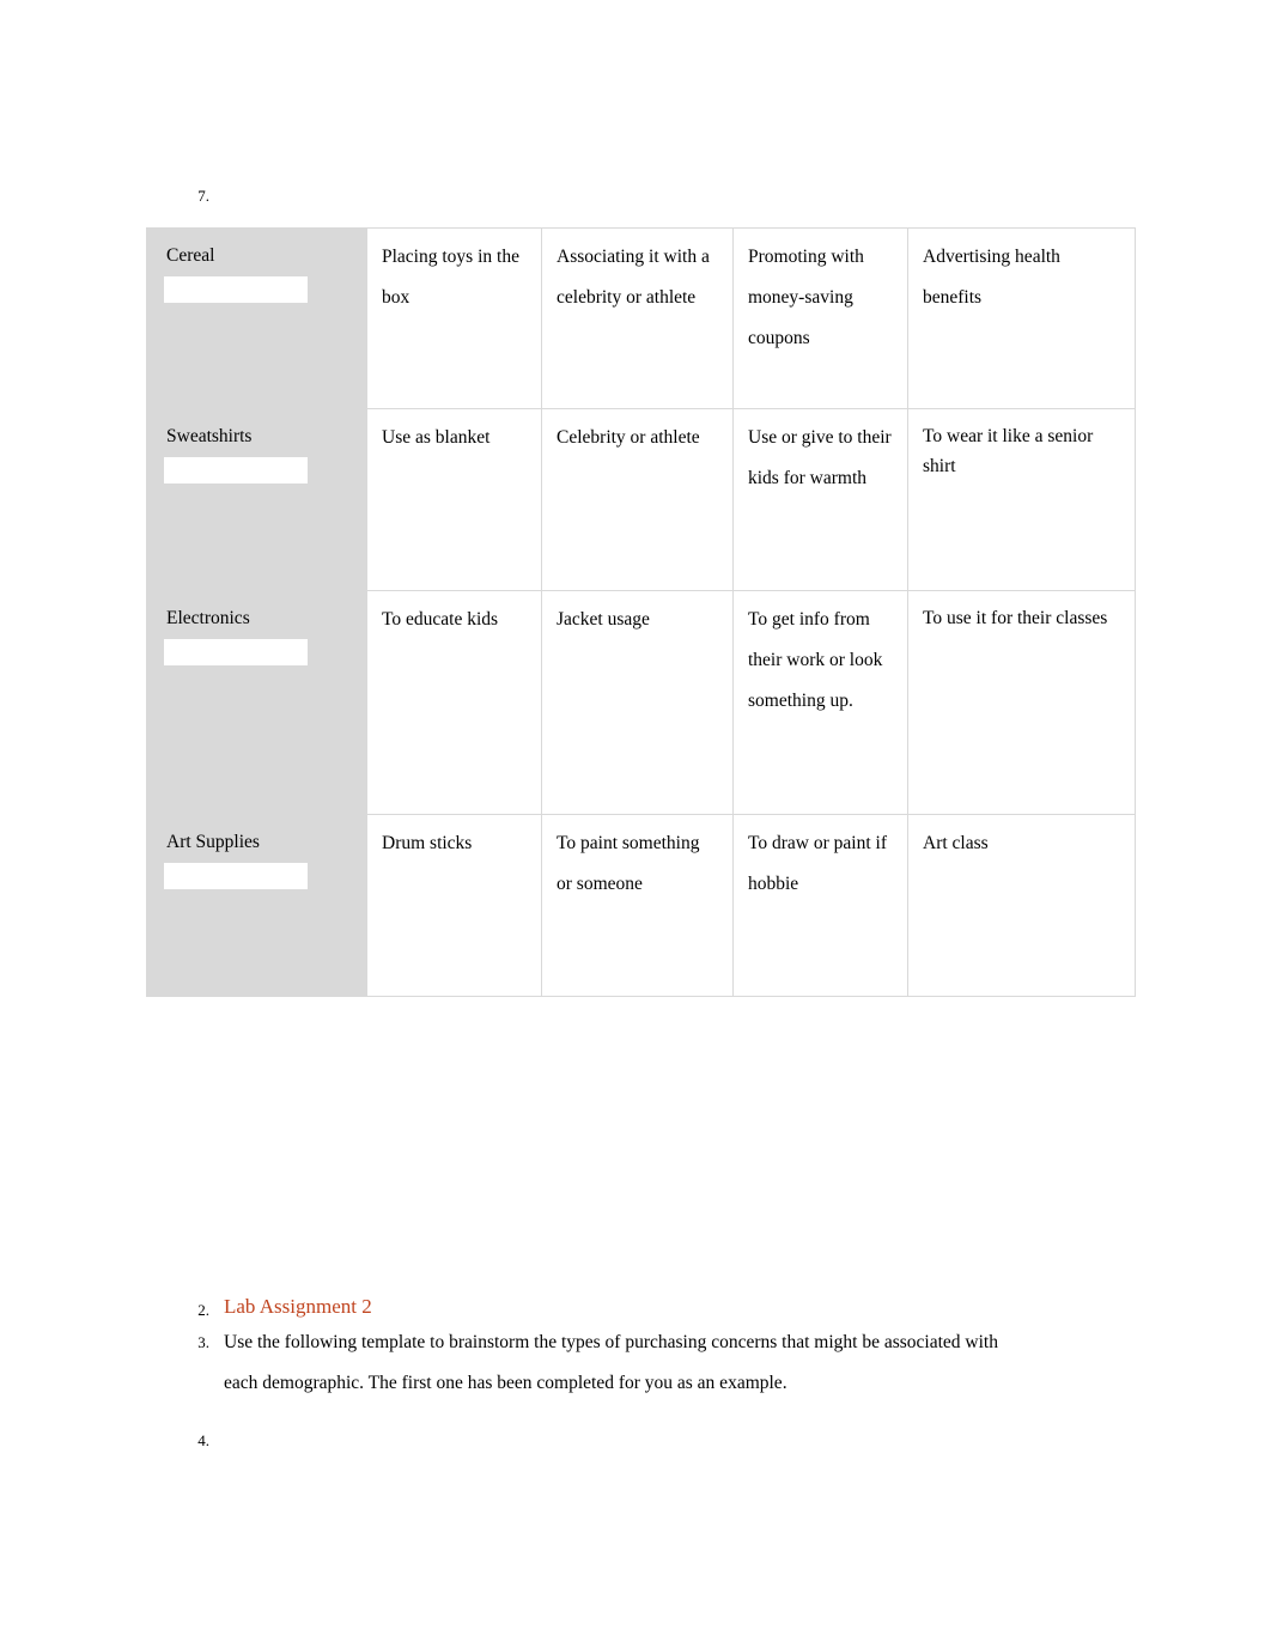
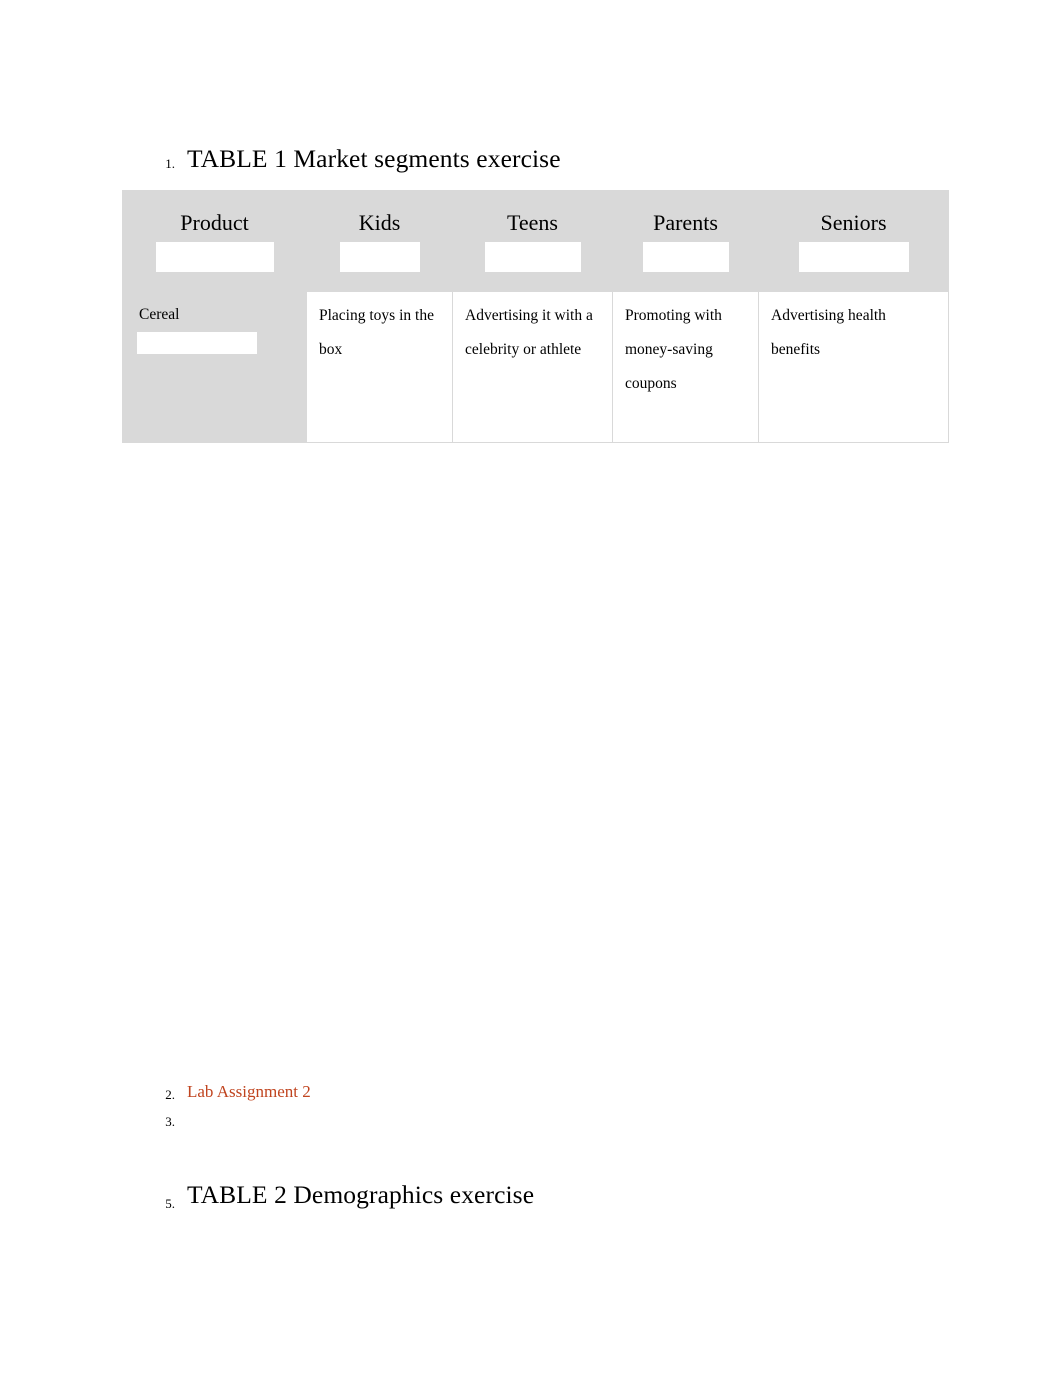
- 7.
+ 1.
+ TABLE 1 Market segments exercise
+ Product	Kids	Teens	Parents	Seniors
- Cereal	Placing toys in the box	Associating it with a celebrity or athlete	Promoting with money-saving coupons	Advertising health benefits
+ Cereal	Placing toys in the box	Advertising it with a celebrity or athlete	Promoting with money-saving coupons	Advertising health benefits
- Sweatshirts	Use as blanket	Celebrity or athlete	Use or give to their kids for warmth	To wear it like a senior shirt
- Electronics	To educate kids	Jacket usage	To get info from their work or look something up.	To use it for their classes
- Art Supplies	Drum sticks	To paint something or someone	To draw or paint if hobbie	Art class
  2.
  Lab Assignment 2
  3.
- Use the following template to brainstorm the types of purchasing concerns that might be associated with each demographic. The first one has been completed for you as an example.
- 4.
+ 5.
+ TABLE 2 Demographics exercise
